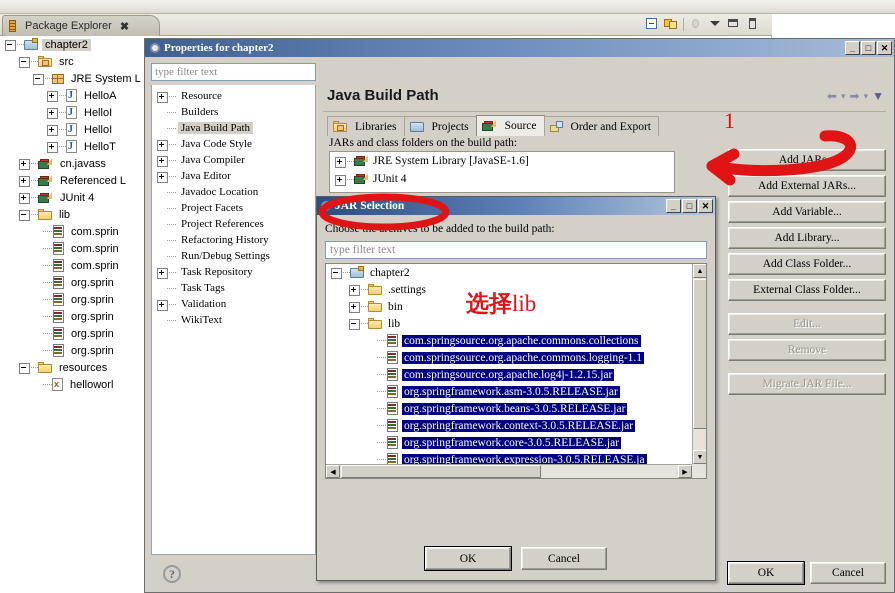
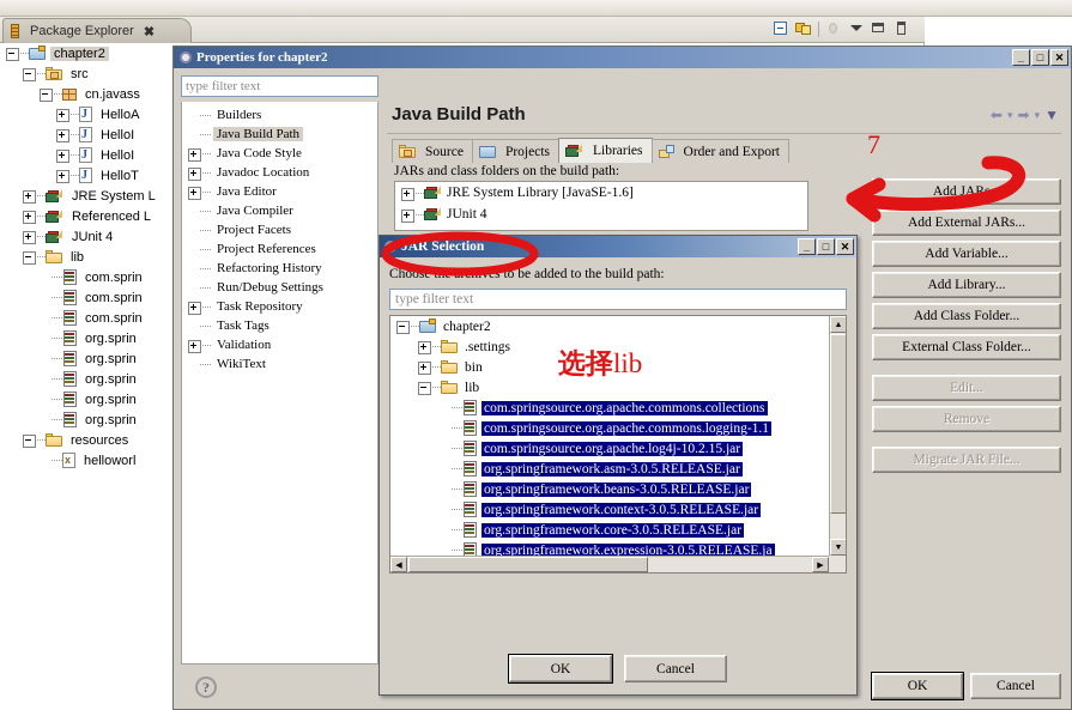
  Package Explorer
  ✖
  chapter2
  src
- JRE System L
+ cn.javass
  J
  HelloA
  J
  HelloI
  J
  HelloI
  J
  HelloT
- cn.javass
+ JRE System L
  Referenced L
  JUnit 4
  lib
  com.sprin
  com.sprin
  com.sprin
  org.sprin
  org.sprin
  org.sprin
  org.sprin
  org.sprin
  resources
  x
  helloworl
  Properties for chapter2
  _
  □
  ✕
  type filter text
- Resource
  Builders
  Java Build Path
  Java Code Style
- Java Compiler
+ Javadoc Location
  Java Editor
- Javadoc Location
+ Java Compiler
  Project Facets
  Project References
  Refactoring History
  Run/Debug Settings
  Task Repository
  Task Tags
  Validation
  WikiText
  ?
  Java Build Path
  ⬅
  ▾
  ➡
  ▾
  ▼
- Libraries
+ Source
  Projects
- Source
+ Libraries
  Order and Export
  JARs and class folders on the build path:
  JRE System Library [JavaSE-1.6]
  JUnit 4
  Add External JARs...
  Add Variable...
  Add Library...
  Add Class Folder...
  External Class Folder...
  Edit...
  Remove
  Migrate JAR File...
  OK
  Cancel
  JAR Selection
  _
  □
  ✕
  Chooss to be added to the build path:
  type filter text
  chapter2
  .settings
  bin
  lib
  com.springsource.org.apache.commons.collections
  com.springsource.org.apache.commons.logging-1.1
- com.springsource.org.apache.log4j-1.2.15.jar
+ com.springsource.org.apache.log4j-10.2.15.jar
  org.springframework.asm-3.0.5.RELEASE.jar
  org.springframework.beans-3.0.5.RELEASE.jar
  org.springframework.context-3.0.5.RELEASE.jar
  org.springframework.core-3.0.5.RELEASE.jar
  org.springframework.expression-3.0.5.RELEASE.ja
  OK
  Cancel
- 1
+ 7
  选择lib
